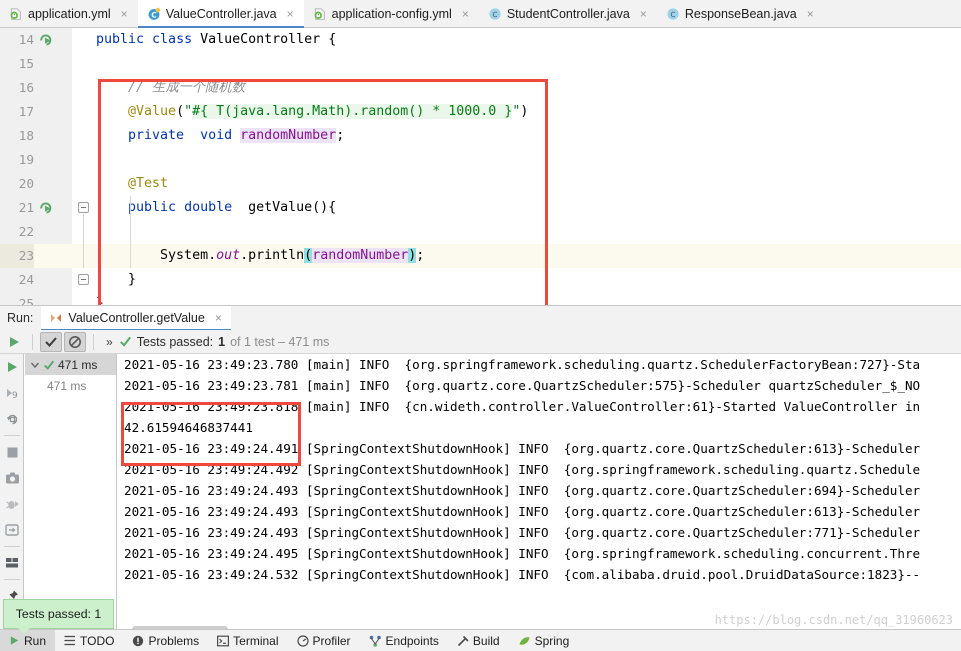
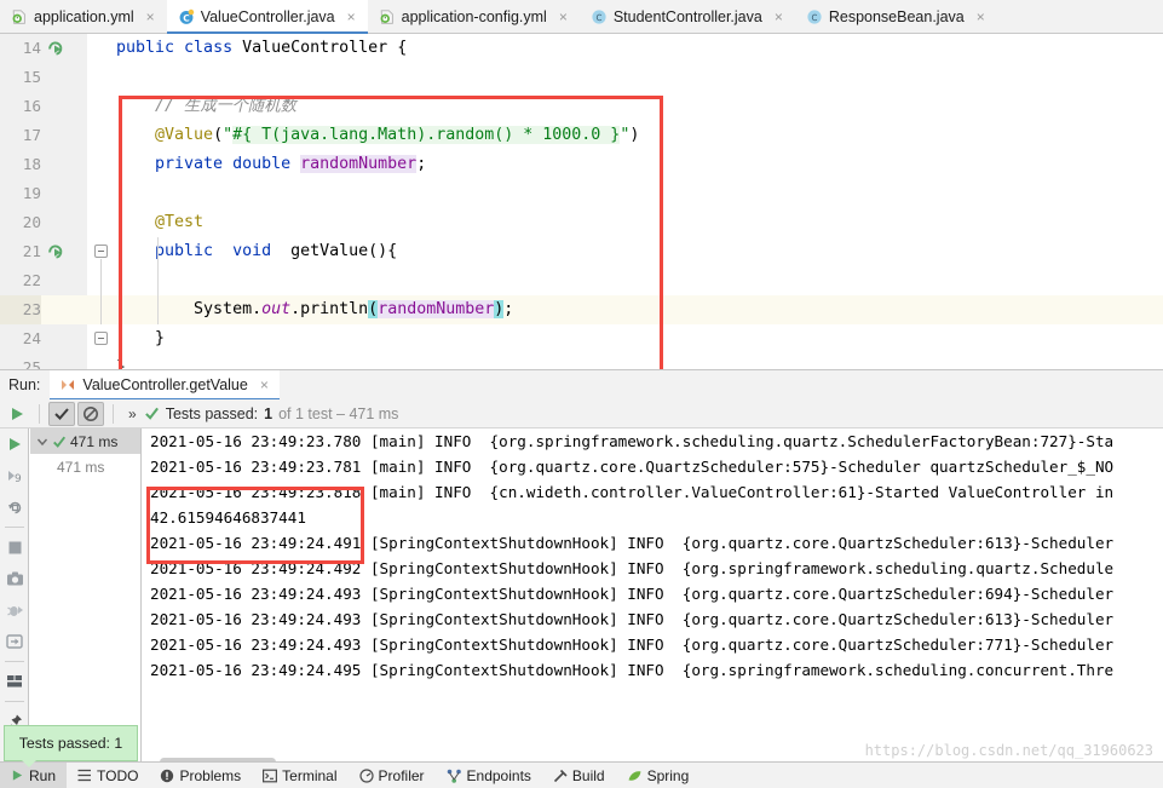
  application.yml
  ×
  C
  ValueController.java
  ×
  application-config.yml
  ×
  StudentController.java
  ×
  ResponseBean.java
  ×
  14
  public class ValueController {
  15
  16
  // 生成一个随机数
  17
  @Value("#{ T(java.lang.Math).random() * 1000.0 }")
  18
- private void randomNumber;
+ private double randomNumber;
  19
  20
  @Test
  21
- public double getValue(){
+ public void getValue(){
  22
  23
  System.out.println(randomNumber);
  24
  }
  25
  }
  Run:
  ValueController.getValue
  ×
  »
  Tests passed:
  1
  of 1 test – 471 ms
  9
  471 ms
  471 ms
  2021-05-16 23:49:23.780 [main] INFO {org.springframework.scheduling.quartz.SchedulerFactoryBean:727}-Sta
  2021-05-16 23:49:23.781 [main] INFO {org.quartz.core.QuartzScheduler:575}-Scheduler quartzScheduler_$_NO
  2021-05-16 23:49:23.818 [main] INFO {cn.wideth.controller.ValueController:61}-Started ValueController in
  42.61594646837441
  2021-05-16 23:49:24.491 [SpringContextShutdownHook] INFO {org.quartz.core.QuartzScheduler:613}-Scheduler
  2021-05-16 23:49:24.492 [SpringContextShutdownHook] INFO {org.springframework.scheduling.quartz.Schedule
  2021-05-16 23:49:24.493 [SpringContextShutdownHook] INFO {org.quartz.core.QuartzScheduler:694}-Scheduler
  2021-05-16 23:49:24.493 [SpringContextShutdownHook] INFO {org.quartz.core.QuartzScheduler:613}-Scheduler
  2021-05-16 23:49:24.493 [SpringContextShutdownHook] INFO {org.quartz.core.QuartzScheduler:771}-Scheduler
  2021-05-16 23:49:24.495 [SpringContextShutdownHook] INFO {org.springframework.scheduling.concurrent.Thre
- 2021-05-16 23:49:24.532 [SpringContextShutdownHook] INFO {com.alibaba.druid.pool.DruidDataSource:1823}--
  https://blog.csdn.net/qq_31960623
  Tests passed: 1
  Run
  TODO
  Problems
  Terminal
  Profiler
  Endpoints
  Build
  Spring
